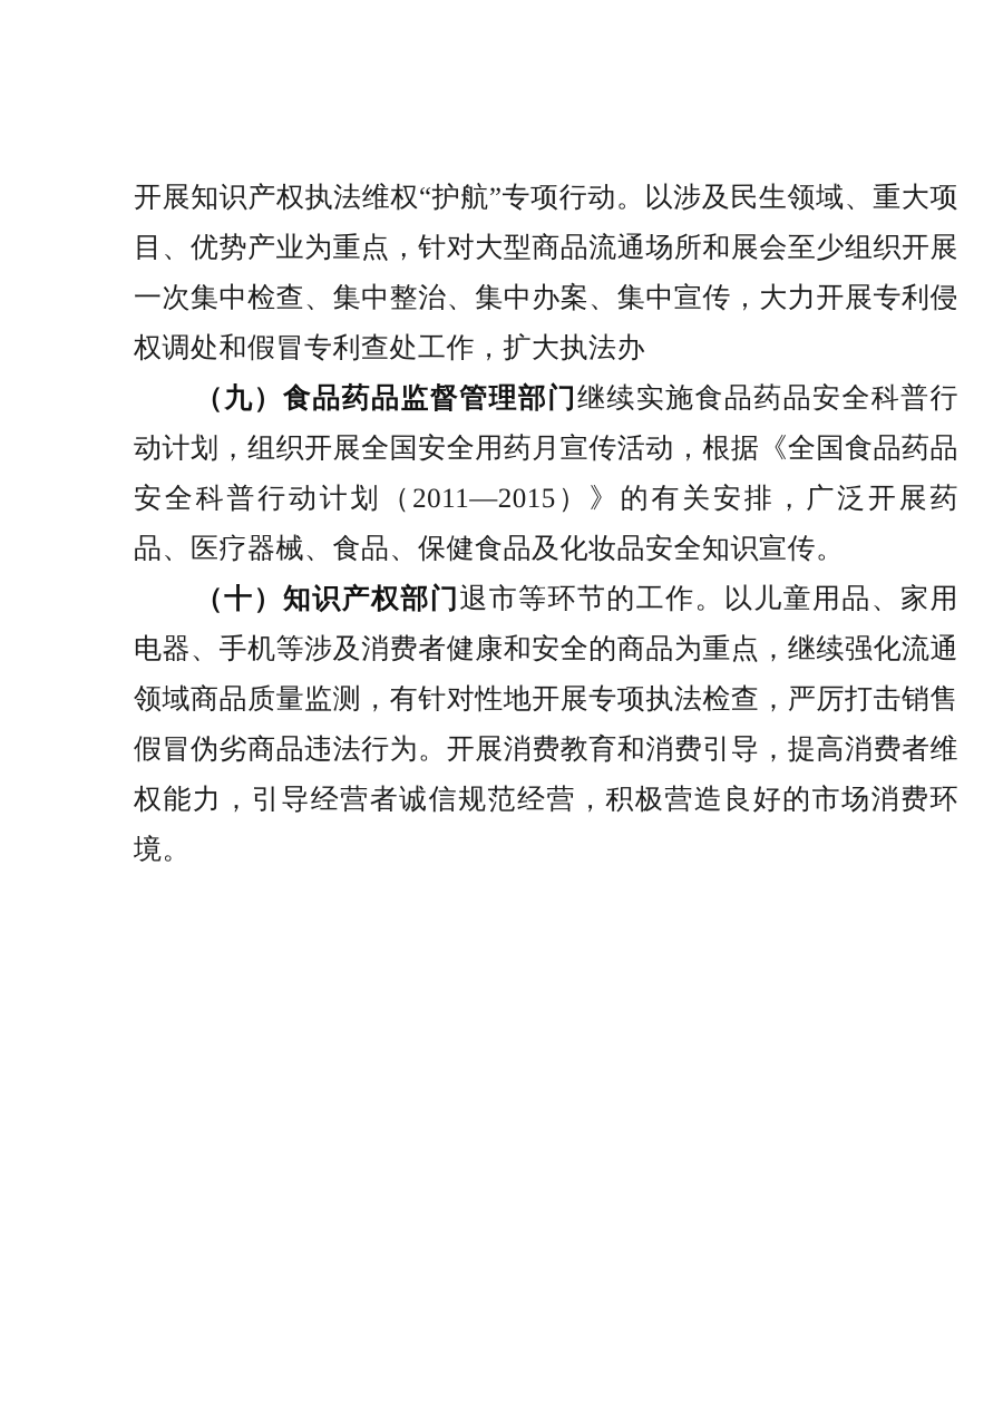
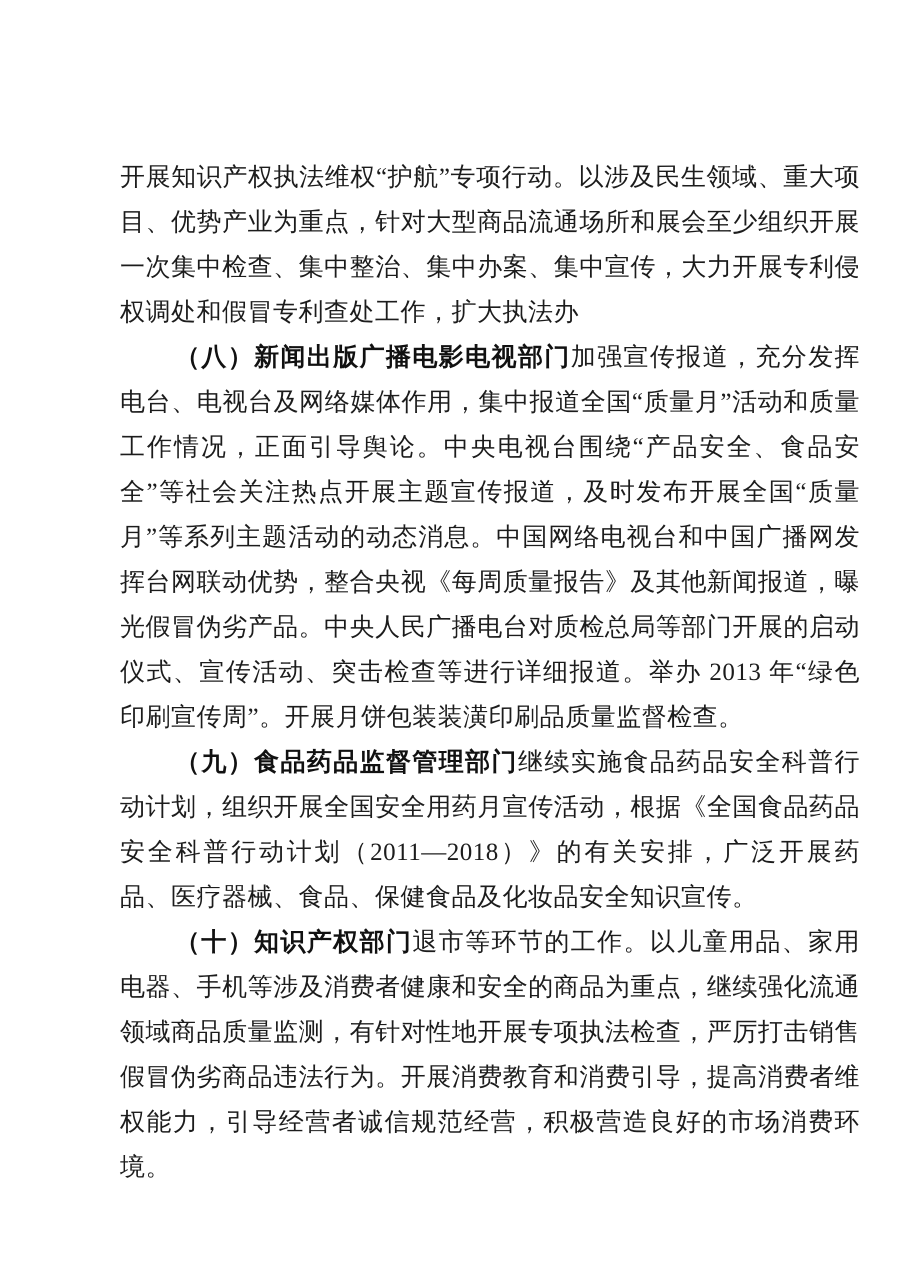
  开展知识产权执法维权“护航”专项行动。以涉及民生领域、重大项目、优势产业为重点，针对大型商品流通场所和展会至少组织开展一次集中检查、集中整治、集中办案、集中宣传，大力开展专利侵权调处和假冒专利查处工作，扩大执法办
+ （八）新闻出版广播电影电视部门加强宣传报道，充分发挥电台、电视台及网络媒体作用，集中报道全国“质量月”活动和质量工作情况，正面引导舆论。中央电视台围绕“产品安全、食品安全”等社会关注热点开展主题宣传报道，及时发布开展全国“质量月”等系列主题活动的动态消息。中国网络电视台和中国广播网发挥台网联动优势，整合央视《每周质量报告》及其他新闻报道，曝光假冒伪劣产品。中央人民广播电台对质检总局等部门开展的启动仪式、宣传活动、突击检查等进行详细报道。举办 2013 年“绿色印刷宣传周”。开展月饼包装装潢印刷品质量监督检查。
- （九）食品药品监督管理部门继续实施食品药品安全科普行动计划，组织开展全国安全用药月宣传活动，根据《全国食品药品安全科普行动计划（2011—2015）》的有关安排，广泛开展药品、医疗器械、食品、保健食品及化妆品安全知识宣传。
+ （九）食品药品监督管理部门继续实施食品药品安全科普行动计划，组织开展全国安全用药月宣传活动，根据《全国食品药品安全科普行动计划（2011—2018）》的有关安排，广泛开展药品、医疗器械、食品、保健食品及化妆品安全知识宣传。
  （十）知识产权部门退市等环节的工作。以儿童用品、家用电器、手机等涉及消费者健康和安全的商品为重点，继续强化流通领域商品质量监测，有针对性地开展专项执法检查，严厉打击销售假冒伪劣商品违法行为。开展消费教育和消费引导，提高消费者维权能力，引导经营者诚信规范经营，积极营造良好的市场消费环境。
